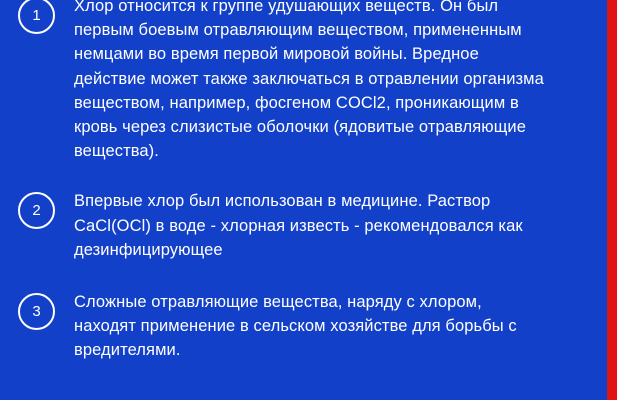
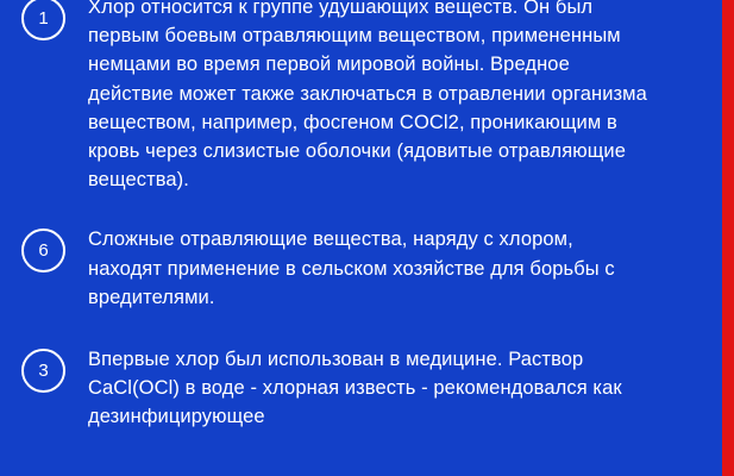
  1
  Хлор относится к группе удушающих веществ. Он был первым боевым отравляющим веществом, примененным немцами во время первой мировой войны. Вредное действие может также заключаться в отравлении организма веществом, например, фосгеном COCl2, проникающим в кровь через слизистые оболочки (ядовитые отравляющие вещества).
- 2
+ 6
- Впервые хлор был использован в медицине. Раствор CaCl(OCl) в воде - хлорная известь - рекомендовался как дезинфицирующее
+ Сложные отравляющие вещества, наряду с хлором, находят применение в сельском хозяйстве для борьбы с вредителями.
  3
- Сложные отравляющие вещества, наряду с хлором, находят применение в сельском хозяйстве для борьбы с вредителями.
+ Впервые хлор был использован в медицине. Раствор CaCl(OCl) в воде - хлорная известь - рекомендовался как дезинфицирующее
